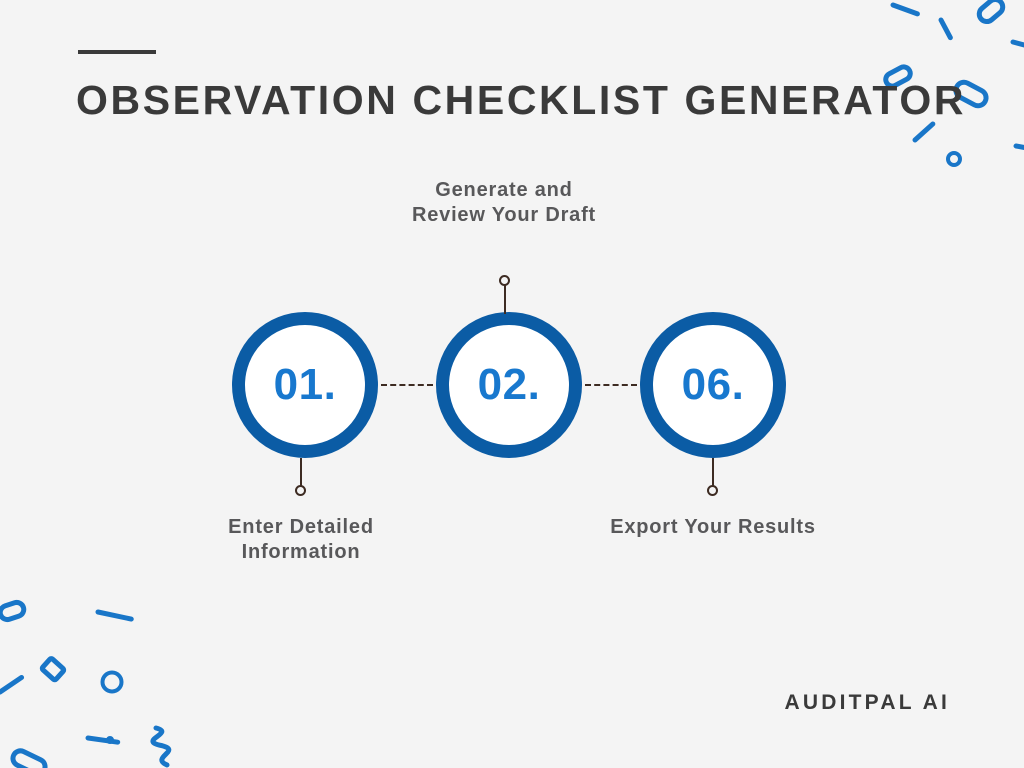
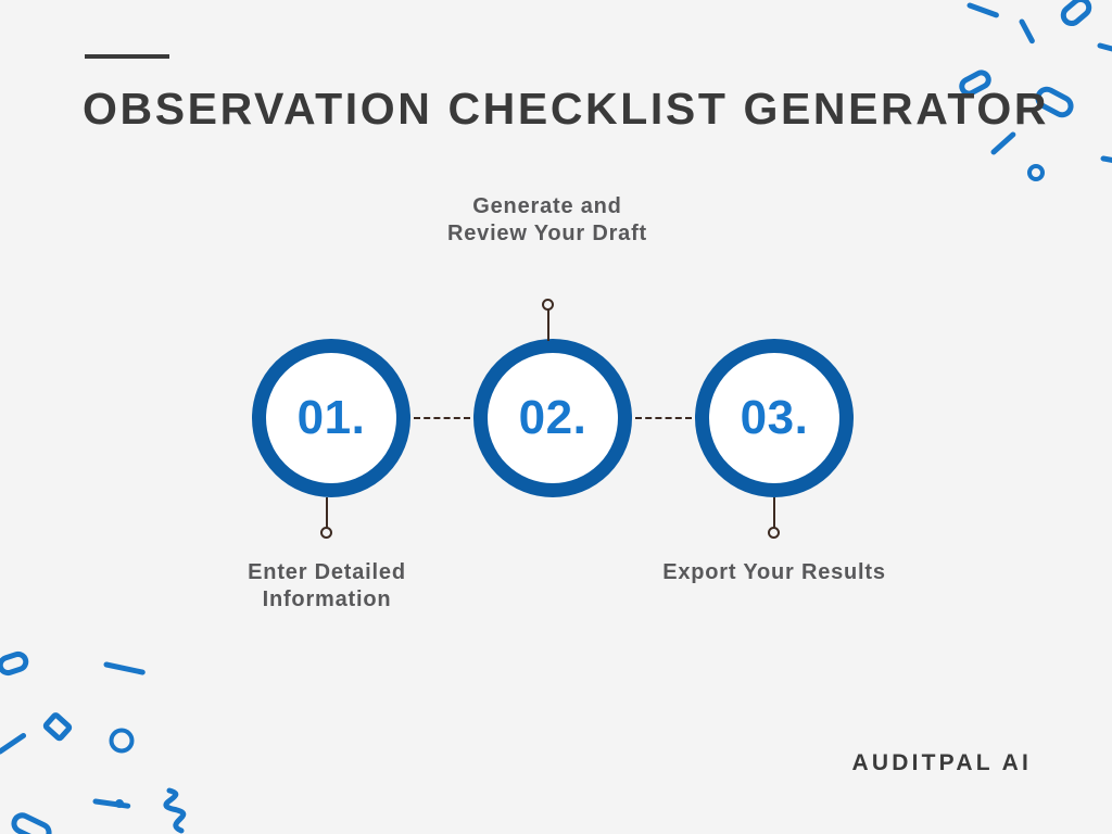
  OBSERVATION CHECKLIST GENERATOR
  01.
  Enter Detailed Information
  02.
  Generate and Review Your Draft
- 06.
+ 03.
  Export Your Results
  AUDITPAL AI
